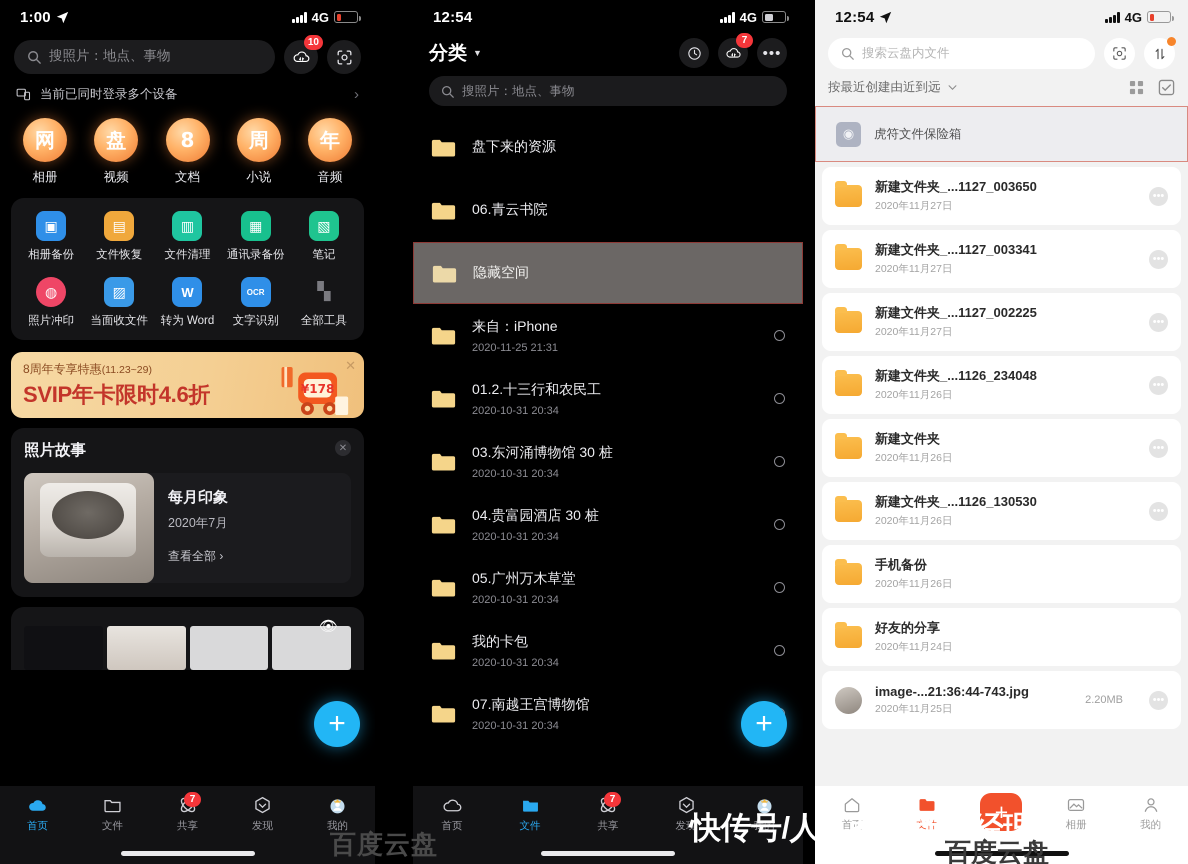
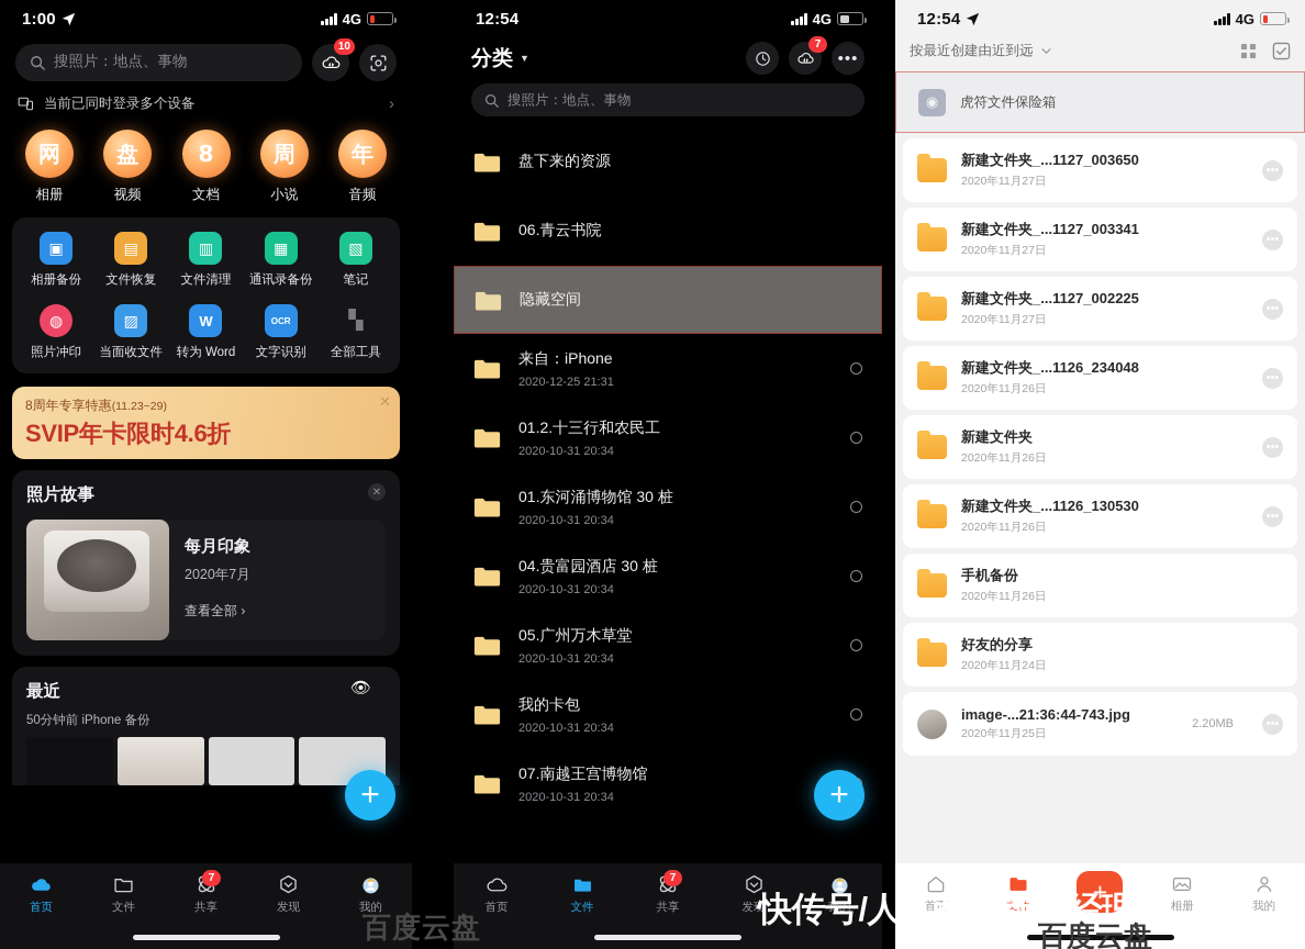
  1:00
  4G
  搜照片：地点、事物
  10
  当前已同时登录多个设备
  ›
  网
  相册
  盘
  视频
  8
  文档
  周
  小说
  年
  音频
  ▣
  相册备份
  ▤
  文件恢复
  ▥
  文件清理
  ▦
  通讯录备份
  ▧
  笔记
  ◍
  照片冲印
  ▨
  当面收文件
  W
  转为 Word
  OCR
  文字识别
  ▚
  全部工具
  8周年专享特惠(11.23~29)
  SVIP年卡限时4.6折
  ✕
- ¥178
  照片故事
  ✕
  每月印象
  2020年7月
  查看全部 ›
+ 最近
  👁
+ 50分钟前 iPhone 备份
  +
  首页
  文件
  7
  共享
  发现
  我的
  12:54
  4G
  分类
  ▼
  7
  •••
  搜照片：地点、事物
  盘下来的资源
  06.青云书院
  隐藏空间
  来自：iPhone
- 2020-11-25 21:31
+ 2020-12-25 21:31
  01.2.十三行和农民工
  2020-10-31 20:34
- 03.东河涌博物馆 30 桩
+ 01.东河涌博物馆 30 桩
  2020-10-31 20:34
  04.贵富园酒店 30 桩
  2020-10-31 20:34
  05.广州万木草堂
  2020-10-31 20:34
  我的卡包
  2020-10-31 20:34
  07.南越王宫博物馆
  2020-10-31 20:34
  +
  首页
  文件
  7
  共享
  发现
  我的
  12:54
  4G
- 搜索云盘内文件
  按最近创建由近到远
  ◉
  虎符文件保险箱
  新建文件夹_...1127_003650
  2020年11月27日
  •••
  新建文件夹_...1127_003341
  2020年11月27日
  •••
  新建文件夹_...1127_002225
  2020年11月27日
  •••
  新建文件夹_...1126_234048
  2020年11月26日
  •••
  新建文件夹
  2020年11月26日
  •••
  新建文件夹_...1126_130530
  2020年11月26日
  •••
  手机备份
  2020年11月26日
  好友的分享
  2020年11月24日
  image-...21:36:44-743.jpg
  2020年11月25日
  2.20MB
  •••
  首页
  文件
  +
  相册
  我的
  百度云盘
  快传号/人人都是产品经理
  百度云盘
